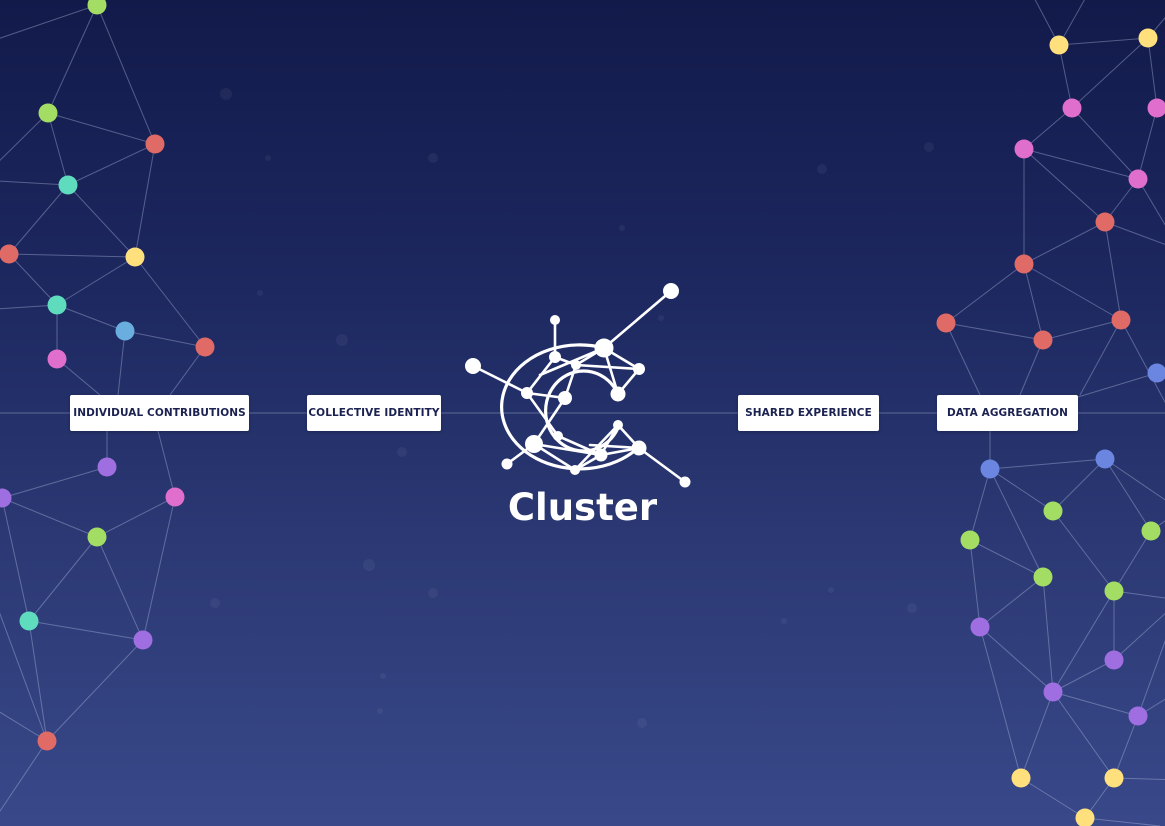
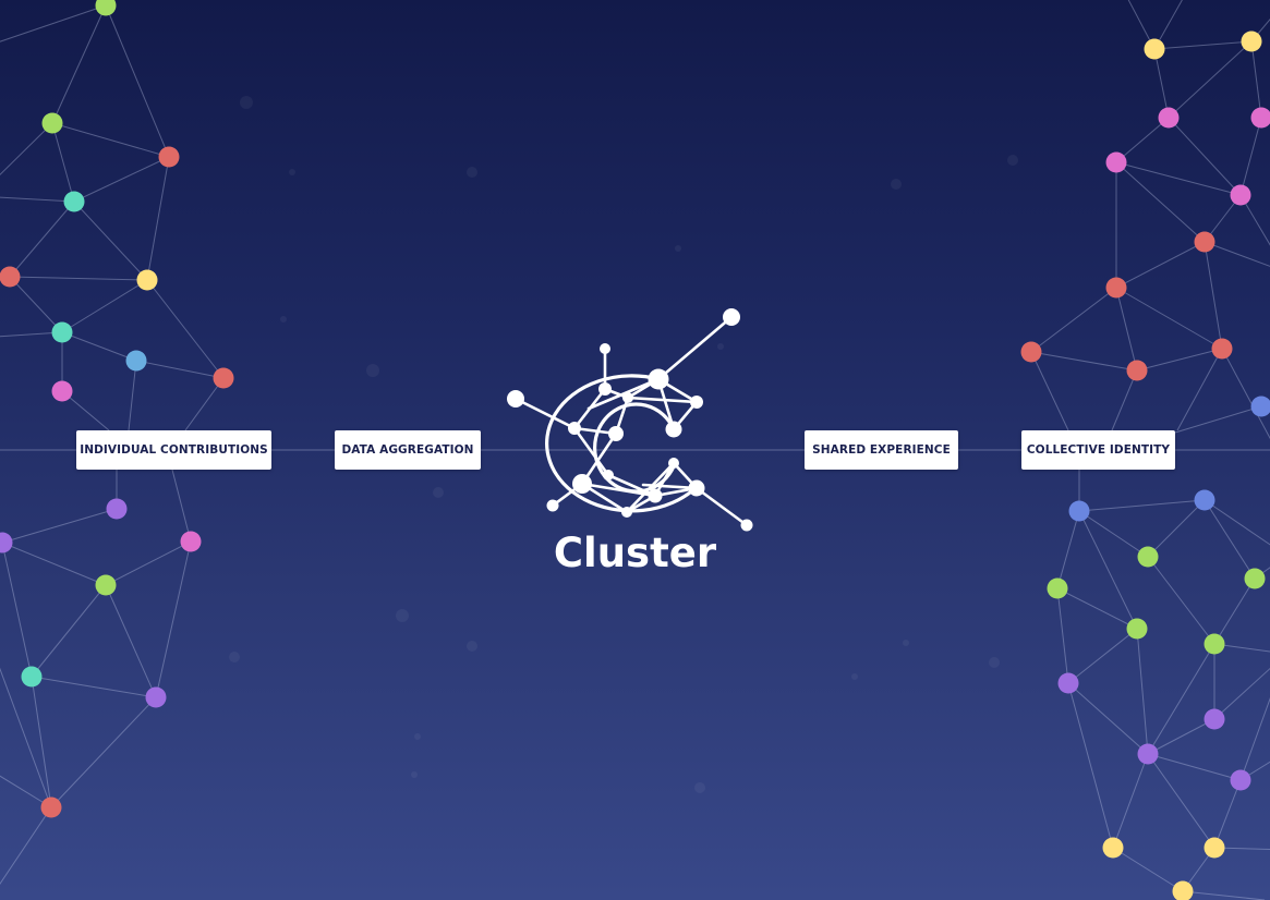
  INDIVIDUAL CONTRIBUTIONS
- COLLECTIVE IDENTITY
+ DATA AGGREGATION
  SHARED EXPERIENCE
- DATA AGGREGATION
+ COLLECTIVE IDENTITY
  Cluster
